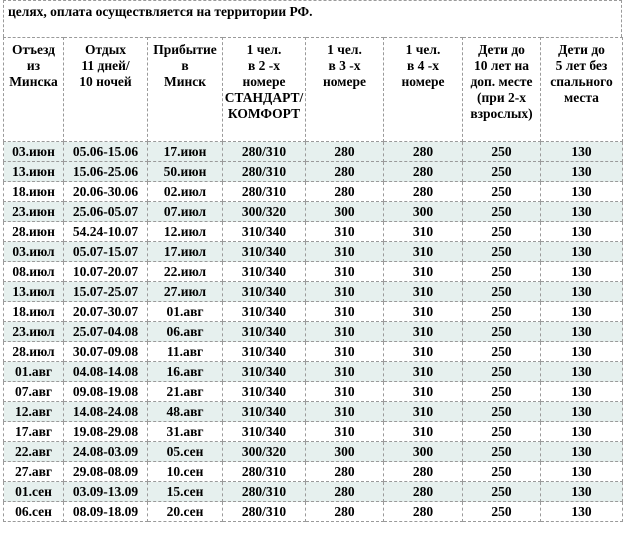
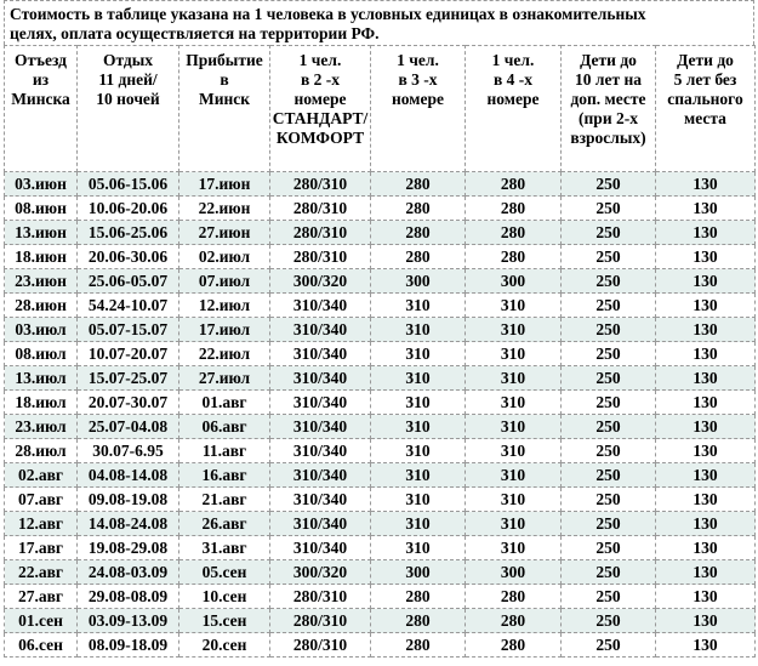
+ Стоимость в таблице указана на 1 человека в условных единицах в ознакомительных
  целях, оплата осуществляется на территории РФ.
  ОтъездизМинска	Отдых11 дней/10 ночей	ПрибытиевМинск	1 чел.в 2 -хномереСТАНДАРТ/КОМФОРТ	1 чел.в 3 -хномере	1 чел.в 4 -хномере	Дети до10 лет надоп. месте(при 2-хвзрослых)	Дети до5 лет безспальногоместа
  03.июн	05.06-15.06	17.июн	280/310	280	280	250	130
+ 08.июн	10.06-20.06	22.июн	280/310	280	280	250	130
- 13.июн	15.06-25.06	50.июн	280/310	280	280	250	130
+ 13.июн	15.06-25.06	27.июн	280/310	280	280	250	130
  18.июн	20.06-30.06	02.июл	280/310	280	280	250	130
  23.июн	25.06-05.07	07.июл	300/320	300	300	250	130
  28.июн	54.24-10.07	12.июл	310/340	310	310	250	130
  03.июл	05.07-15.07	17.июл	310/340	310	310	250	130
  08.июл	10.07-20.07	22.июл	310/340	310	310	250	130
  13.июл	15.07-25.07	27.июл	310/340	310	310	250	130
  18.июл	20.07-30.07	01.авг	310/340	310	310	250	130
  23.июл	25.07-04.08	06.авг	310/340	310	310	250	130
- 28.июл	30.07-09.08	11.авг	310/340	310	310	250	130
+ 28.июл	30.07-6.95	11.авг	310/340	310	310	250	130
- 01.авг	04.08-14.08	16.авг	310/340	310	310	250	130
+ 02.авг	04.08-14.08	16.авг	310/340	310	310	250	130
  07.авг	09.08-19.08	21.авг	310/340	310	310	250	130
- 12.авг	14.08-24.08	48.авг	310/340	310	310	250	130
+ 12.авг	14.08-24.08	26.авг	310/340	310	310	250	130
  17.авг	19.08-29.08	31.авг	310/340	310	310	250	130
  22.авг	24.08-03.09	05.сен	300/320	300	300	250	130
  27.авг	29.08-08.09	10.сен	280/310	280	280	250	130
  01.сен	03.09-13.09	15.сен	280/310	280	280	250	130
  06.сен	08.09-18.09	20.сен	280/310	280	280	250	130
